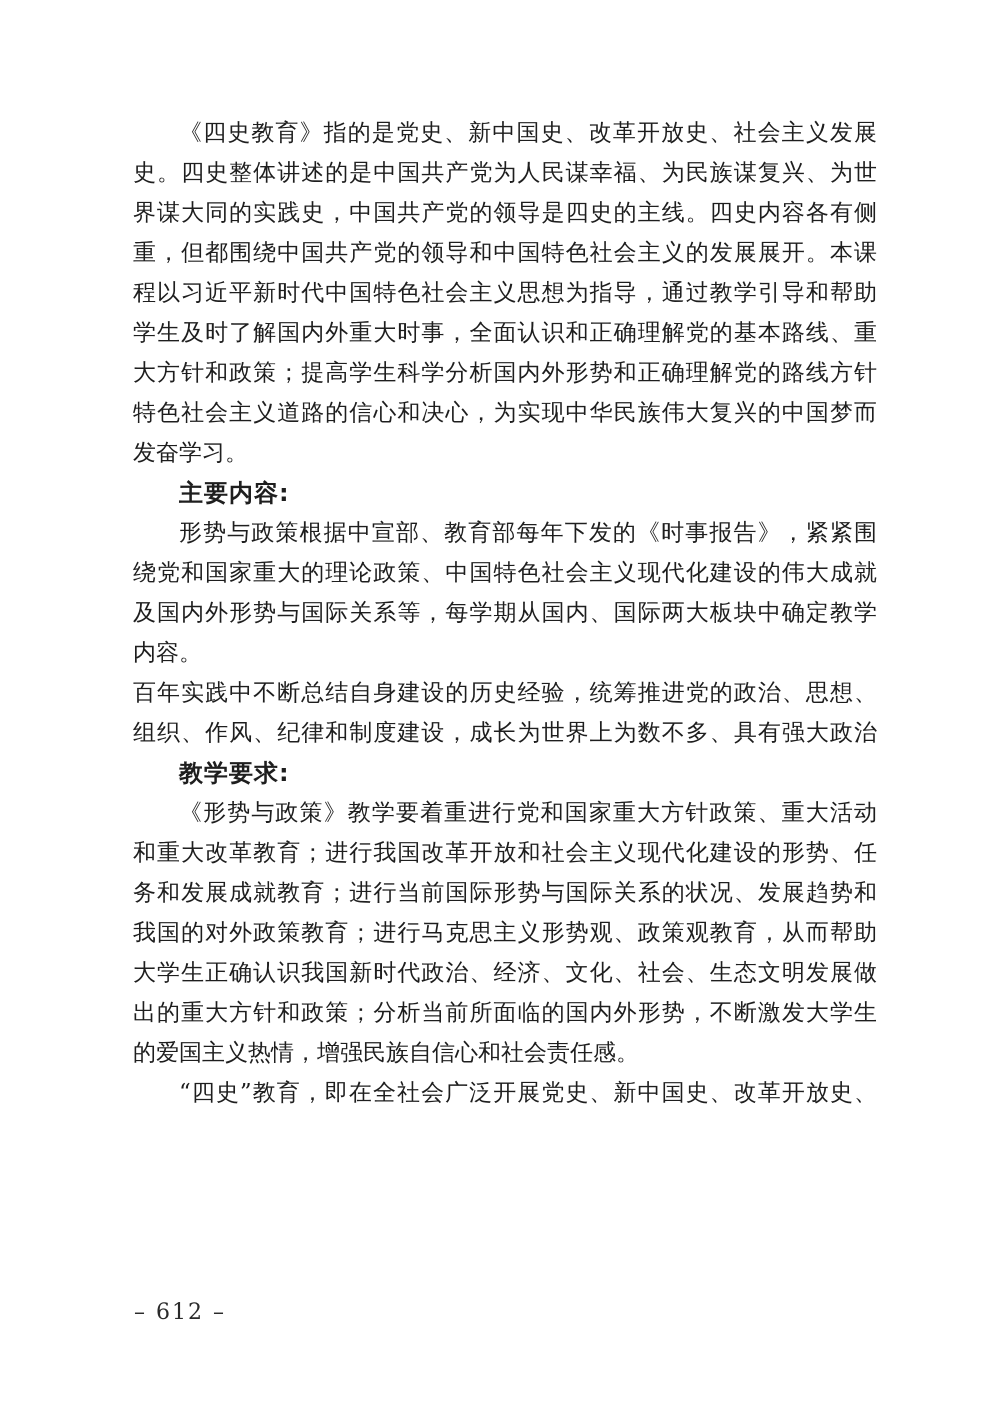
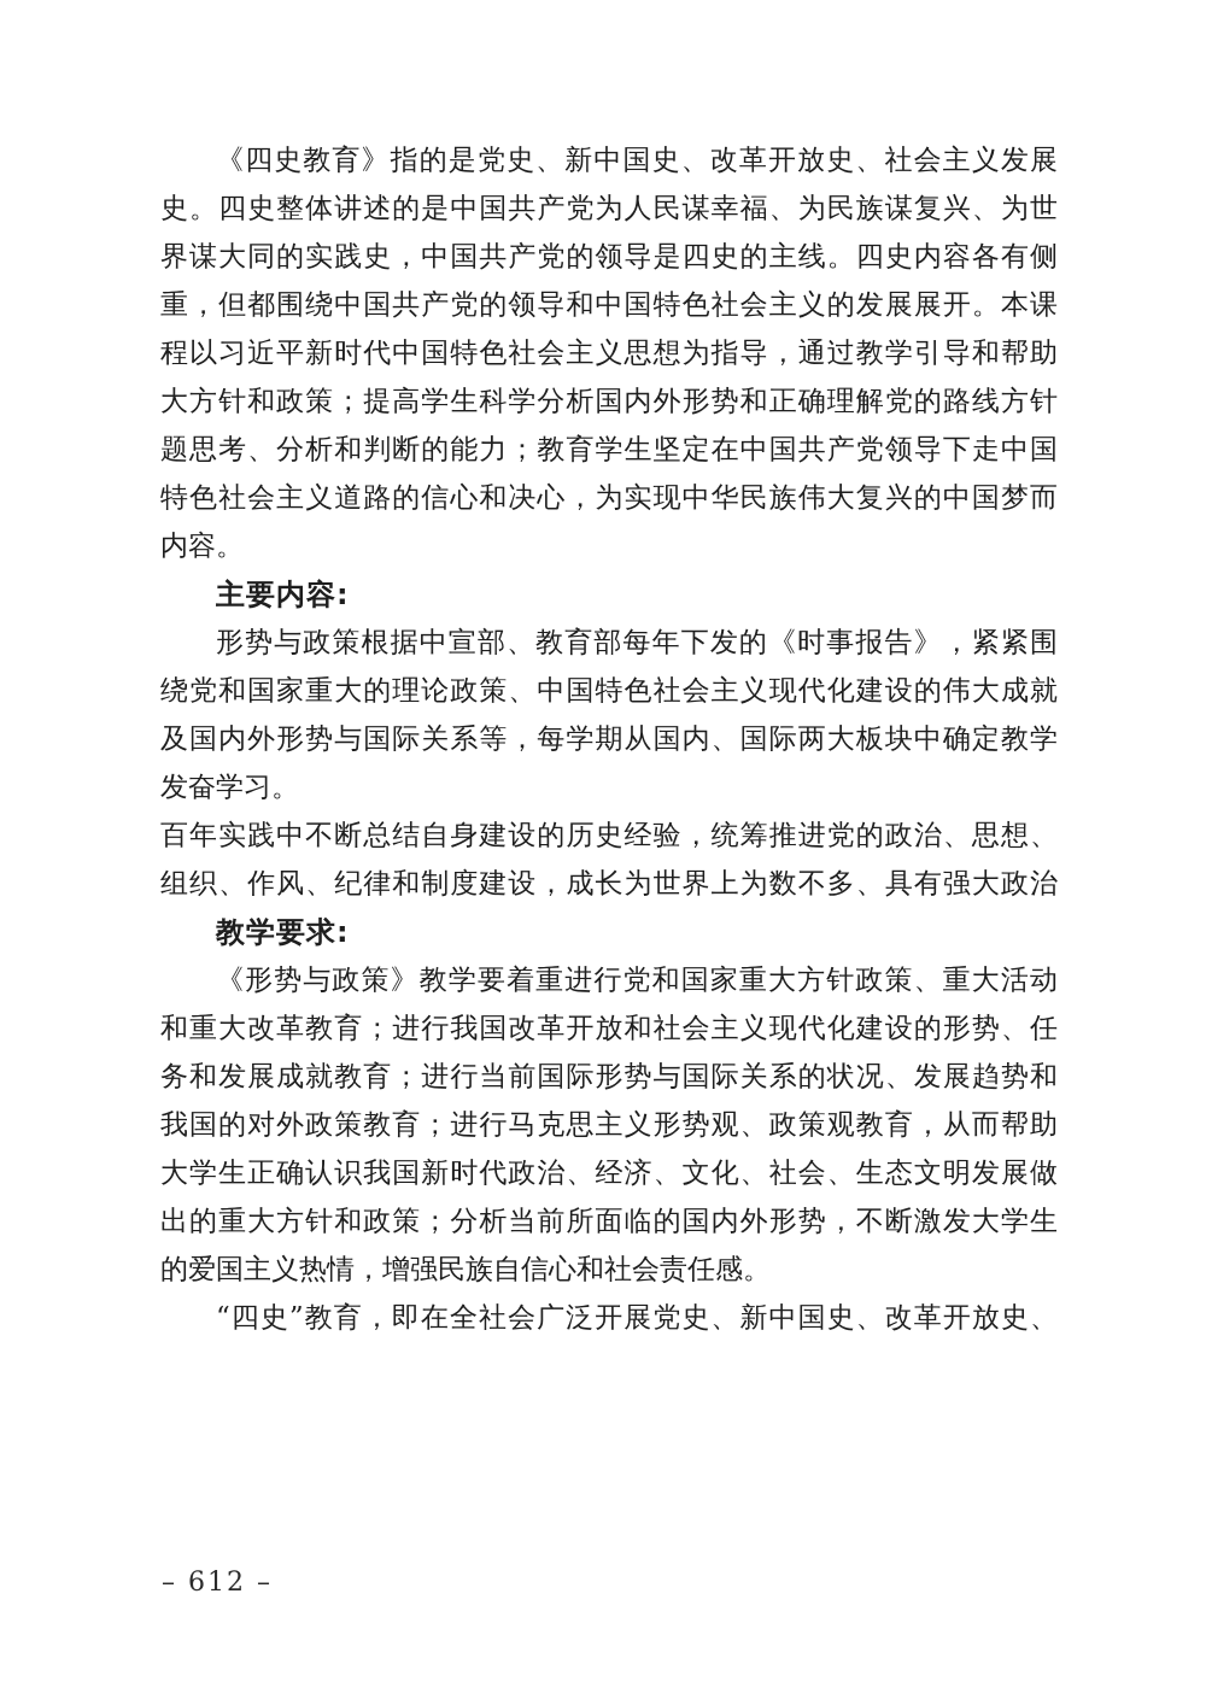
  《四史教育》指的是党史、新中国史、改革开放史、社会主义发展
  史。四史整体讲述的是中国共产党为人民谋幸福、为民族谋复兴、为世
  界谋大同的实践史，中国共产党的领导是四史的主线。四史内容各有侧
  重，但都围绕中国共产党的领导和中国特色社会主义的发展展开。本课
  程以习近平新时代中国特色社会主义思想为指导，通过教学引导和帮助
- 学生及时了解国内外重大时事，全面认识和正确理解党的基本路线、重
  大方针和政策；提高学生科学分析国内外形势和正确理解党的路线方针
+ 题思考、分析和判断的能力；教育学生坚定在中国共产党领导下走中国
  特色社会主义道路的信心和决心，为实现中华民族伟大复兴的中国梦而
- 发奋学习。
+ 内容。
  主要内容:
  形势与政策根据中宣部、教育部每年下发的《时事报告》，紧紧围
  绕党和国家重大的理论政策、中国特色社会主义现代化建设的伟大成就
  及国内外形势与国际关系等，每学期从国内、国际两大板块中确定教学
- 内容。
+ 发奋学习。
  百年实践中不断总结自身建设的历史经验，统筹推进党的政治、思想、
  组织、作风、纪律和制度建设，成长为世界上为数不多、具有强大政治
  教学要求:
  《形势与政策》教学要着重进行党和国家重大方针政策、重大活动
  和重大改革教育；进行我国改革开放和社会主义现代化建设的形势、任
  务和发展成就教育；进行当前国际形势与国际关系的状况、发展趋势和
  我国的对外政策教育；进行马克思主义形势观、政策观教育，从而帮助
  大学生正确认识我国新时代政治、经济、文化、社会、生态文明发展做
  出的重大方针和政策；分析当前所面临的国内外形势，不断激发大学生
  的爱国主义热情，增强民族自信心和社会责任感。
  “四史”教育，即在全社会广泛开展党史、新中国史、改革开放史、
  – 612 –
